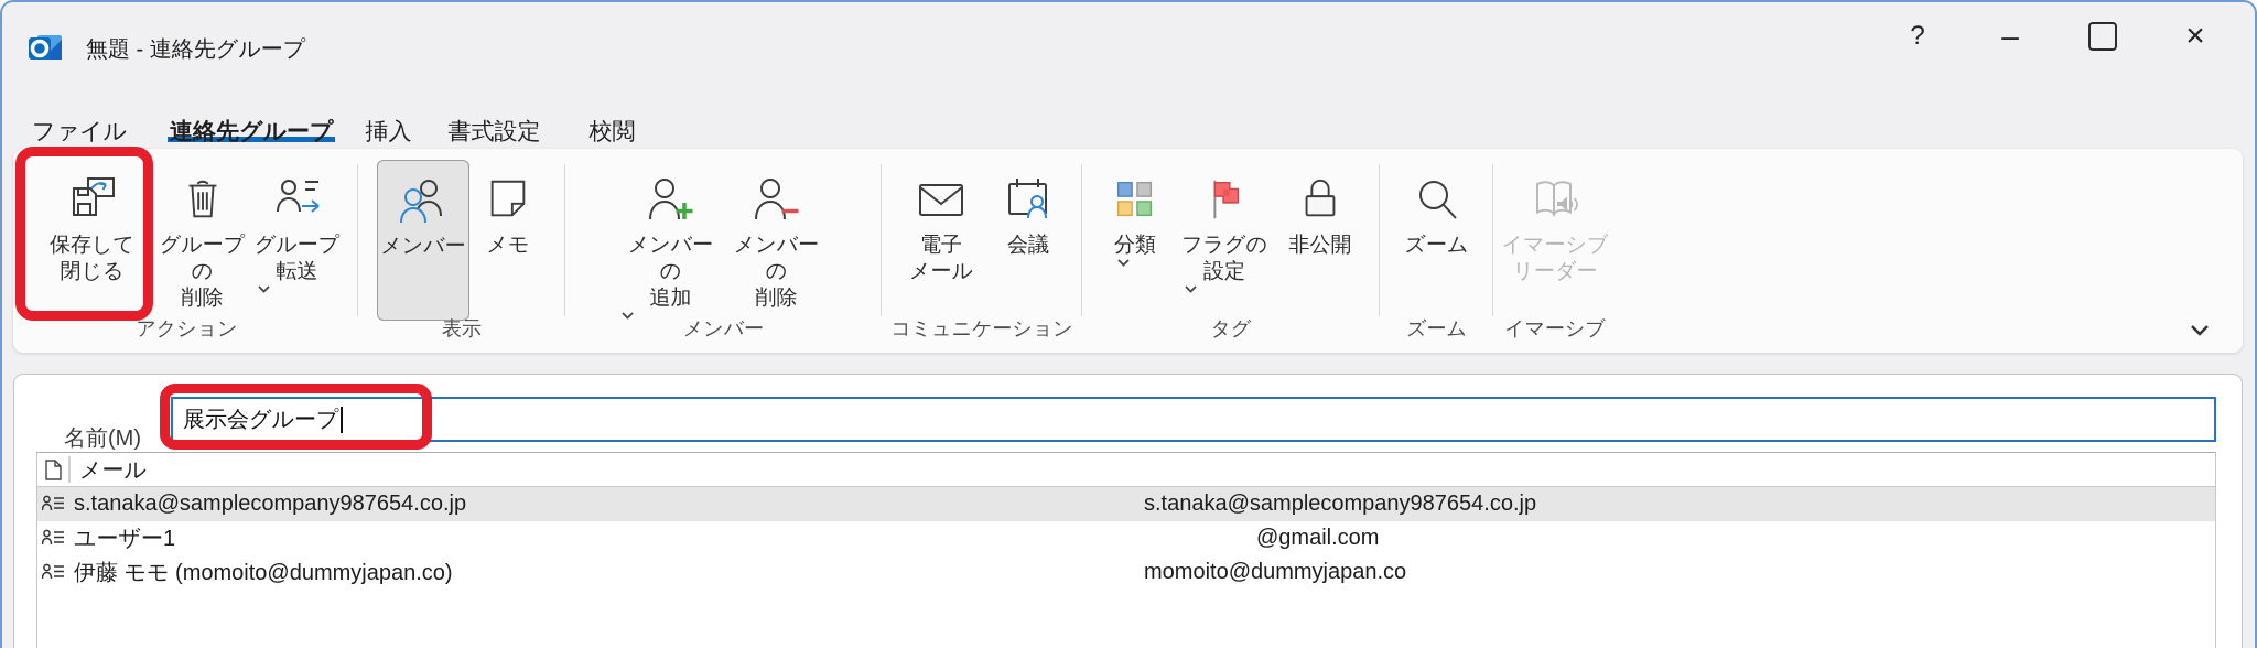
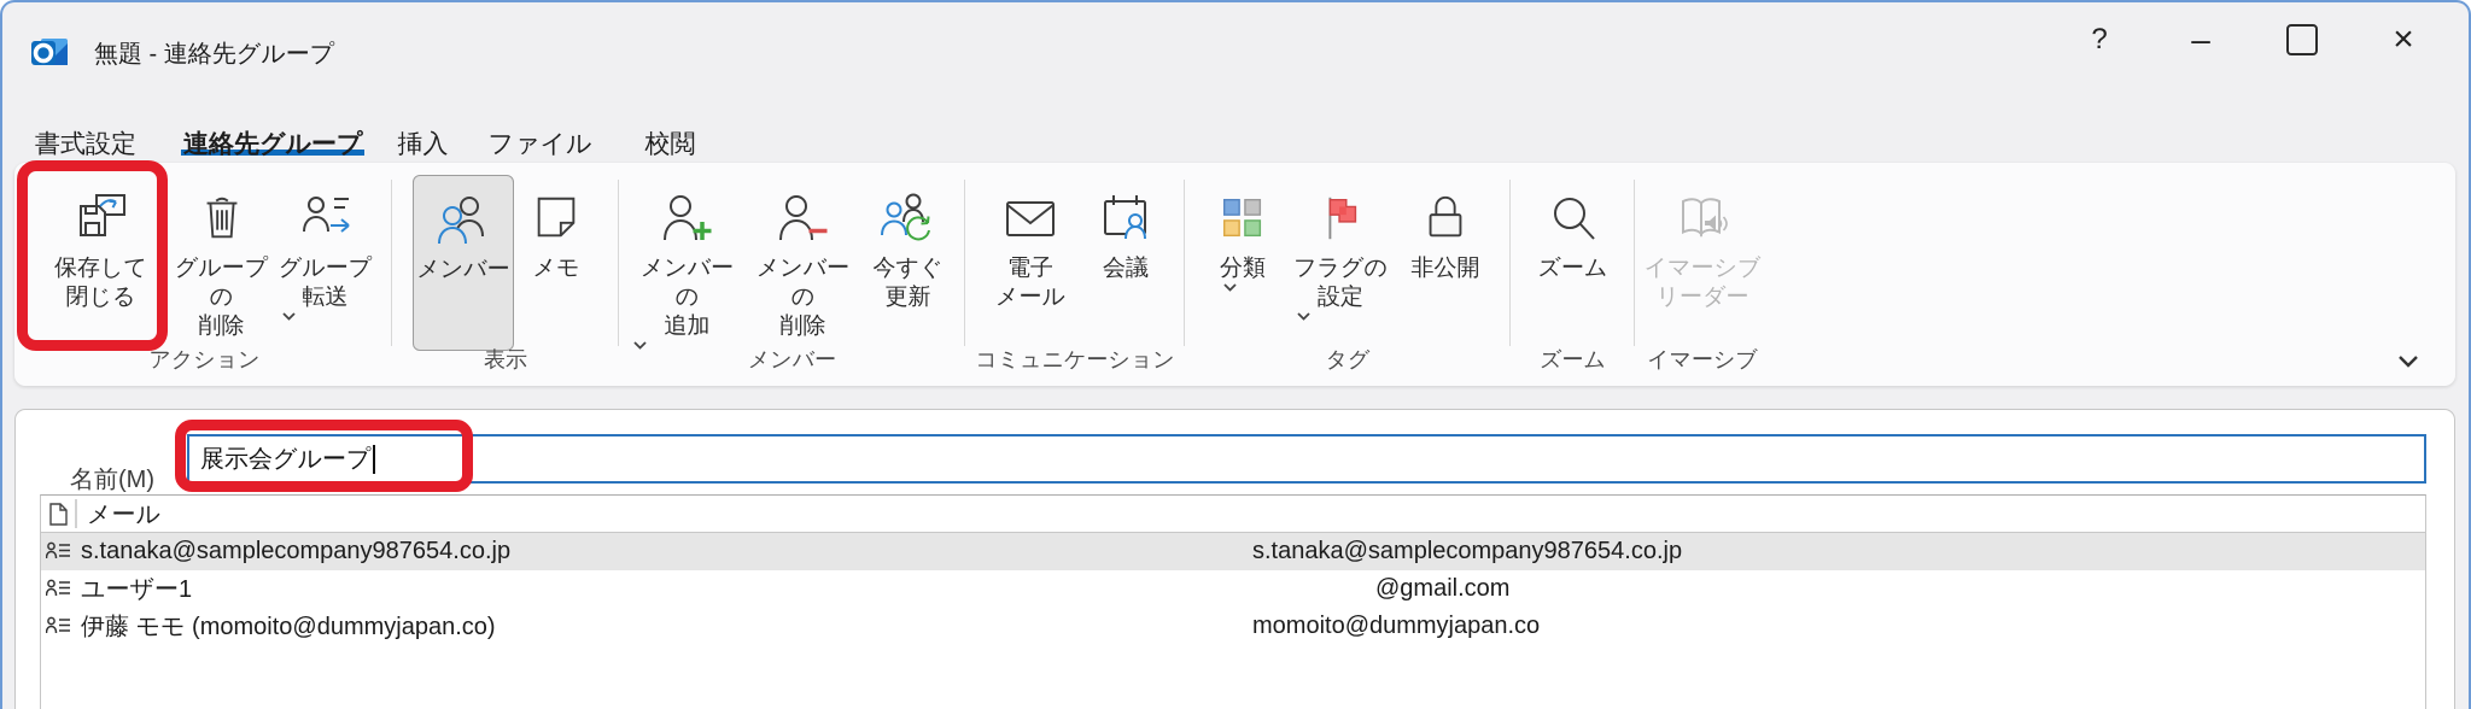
  無題 - 連絡先グループ
  ?
  –
  ×
- ファイル
+ 書式設定
  連絡先グループ
  挿入
- 書式設定
+ ファイル
  校閲
  保存して
  閉じる
  グループの
  削除
  グループ
  転送
  アクション
  メンバー
  メモ
  表示
  メンバーの
  追加
  メンバーの
  削除
+ 今すぐ
+ 更新
  メンバー
  電子
  メール
  会議
  コミュニケーション
  分類
  フラグの
  設定
  非公開
  タグ
  ズーム
  ズーム
  イマーシブ
  リーダー
  イマーシブ
  名前(M)
  展示会グループ
  メール
  s.tanaka@samplecompany987654.co.jp
  s.tanaka@samplecompany987654.co.jp
  ユーザー1
  @gmail.com
  伊藤 モモ (momoito@dummyjapan.co)
  momoito@dummyjapan.co
